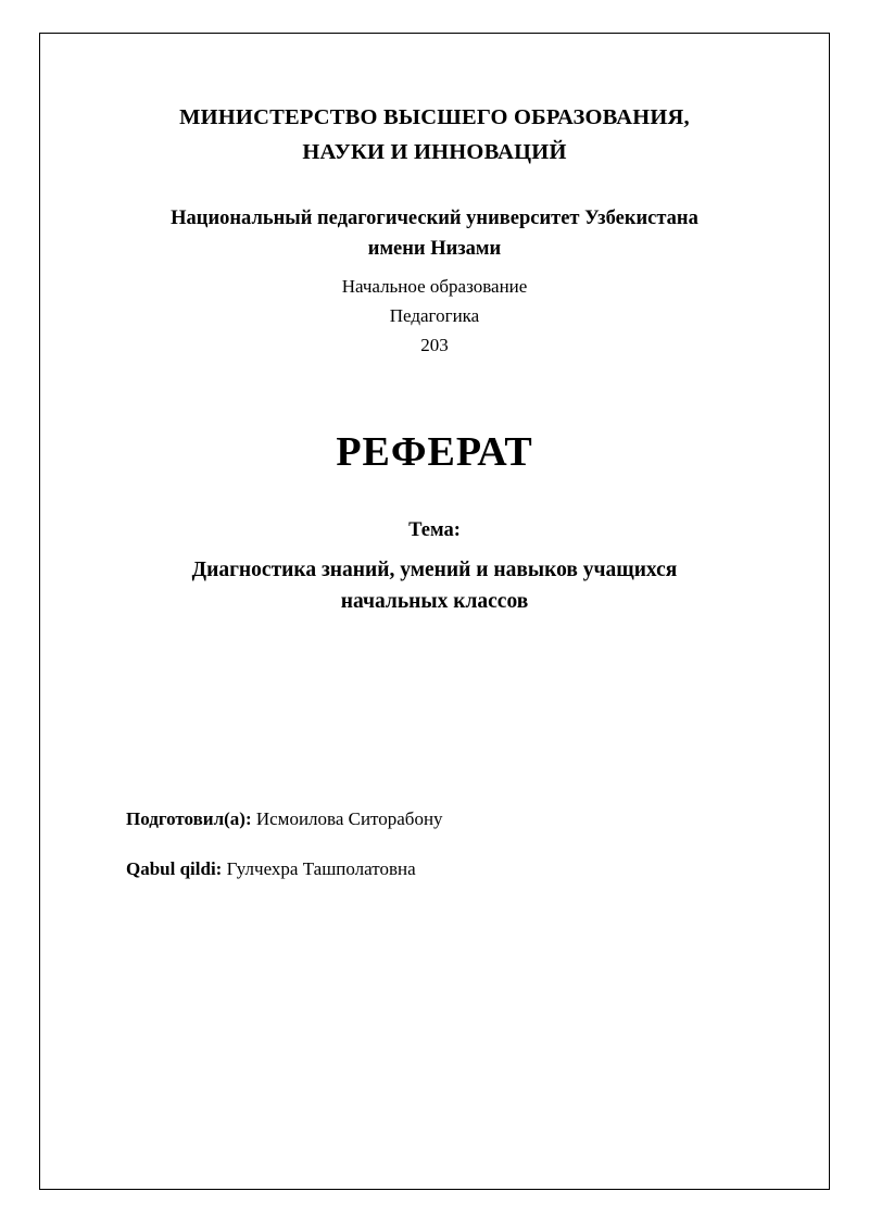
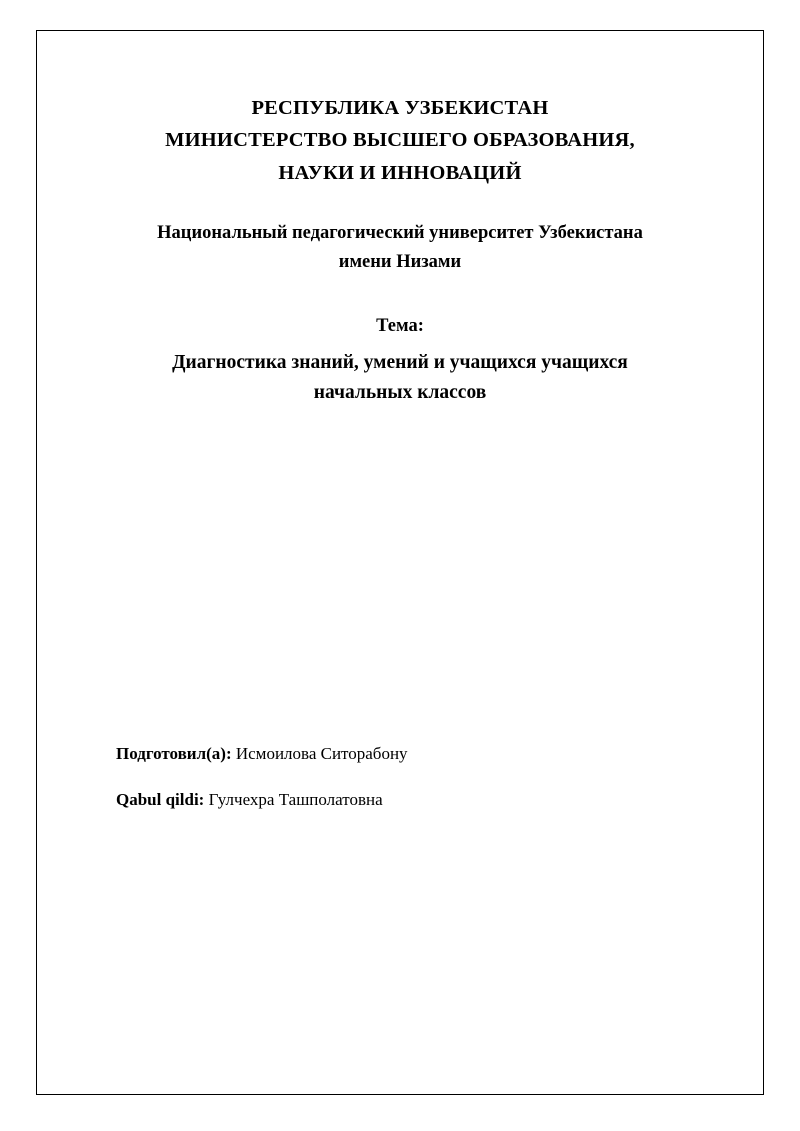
+ РЕСПУБЛИКА УЗБЕКИСТАН
  МИНИСТЕРСТВО ВЫСШЕГО ОБРАЗОВАНИЯ,
  НАУКИ И ИННОВАЦИЙ
  Национальный педагогический университет Узбекистана
  имени Низами
- Начальное образование
- Педагогика
- 203
- РЕФЕРАТ
  Тема:
- Диагностика знаний, умений и навыков учащихся
+ Диагностика знаний, умений и учащихся учащихся
  начальных классов
  Подготовил(а): Исмоилова Ситорабону
  Qabul qildi: Гулчехра Ташполатовна
